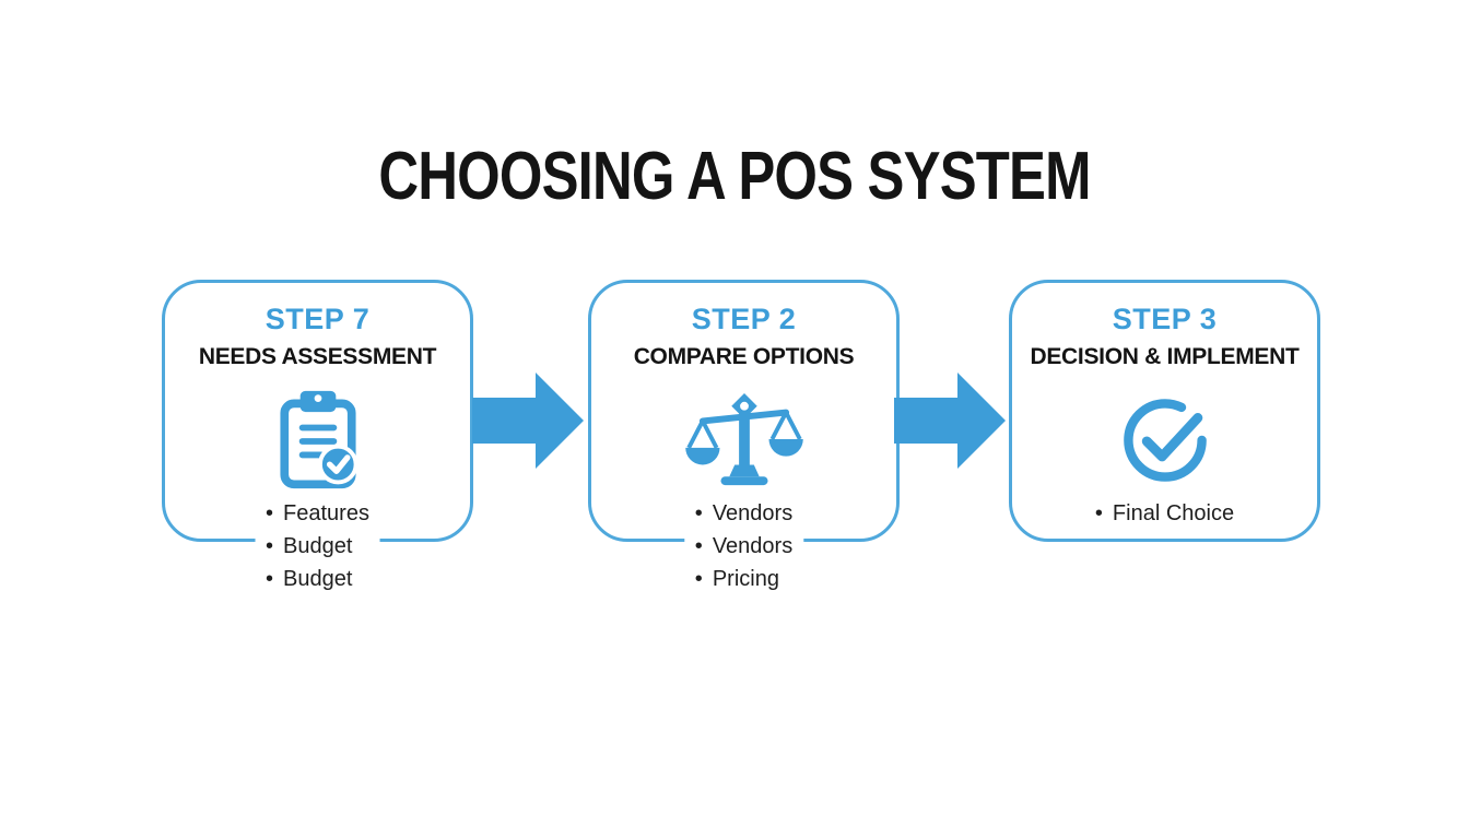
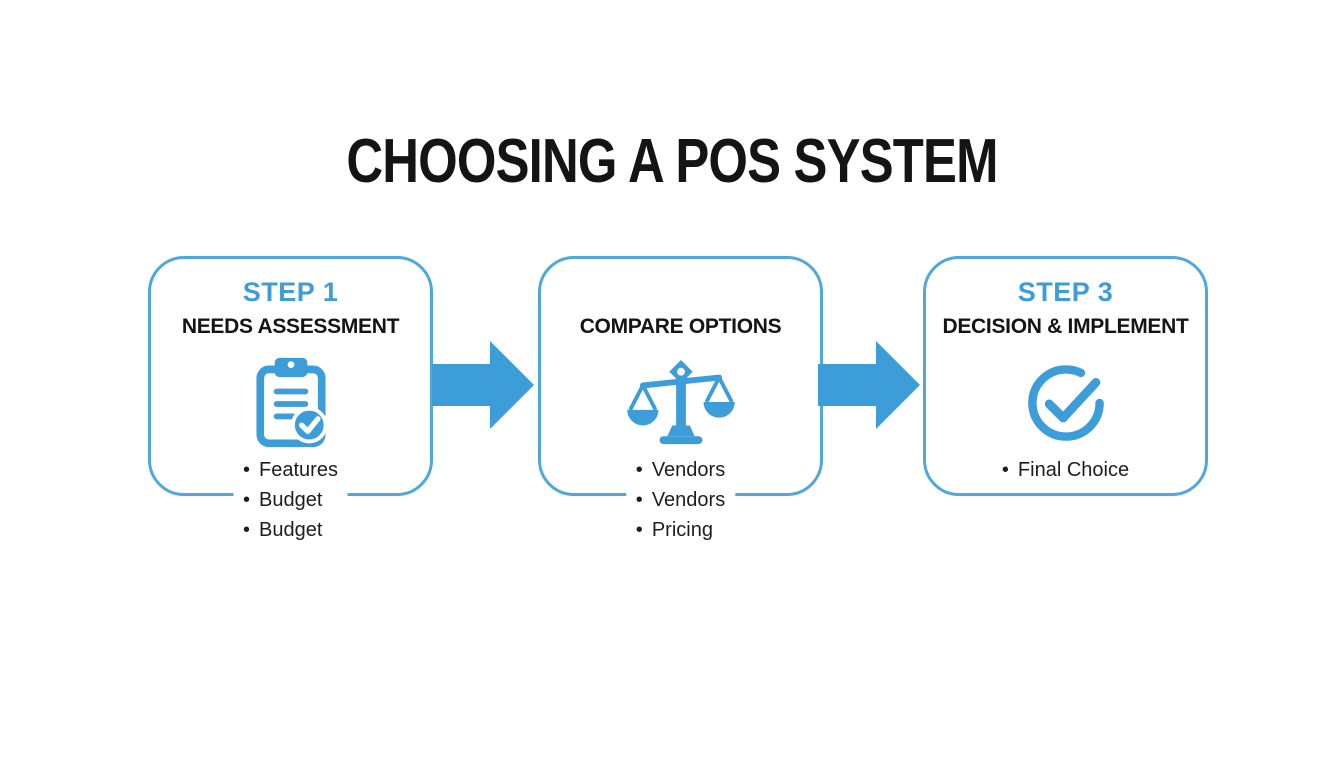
  CHOOSING A POS SYSTEM
- STEP 7
+ STEP 1
  NEEDS ASSESSMENT
  • Features
  • Budget
  • Budget
- STEP 2
  COMPARE OPTIONS
  • Vendors
  • Vendors
  • Pricing
  STEP 3
  DECISION & IMPLEMENT
  • Final Choice
